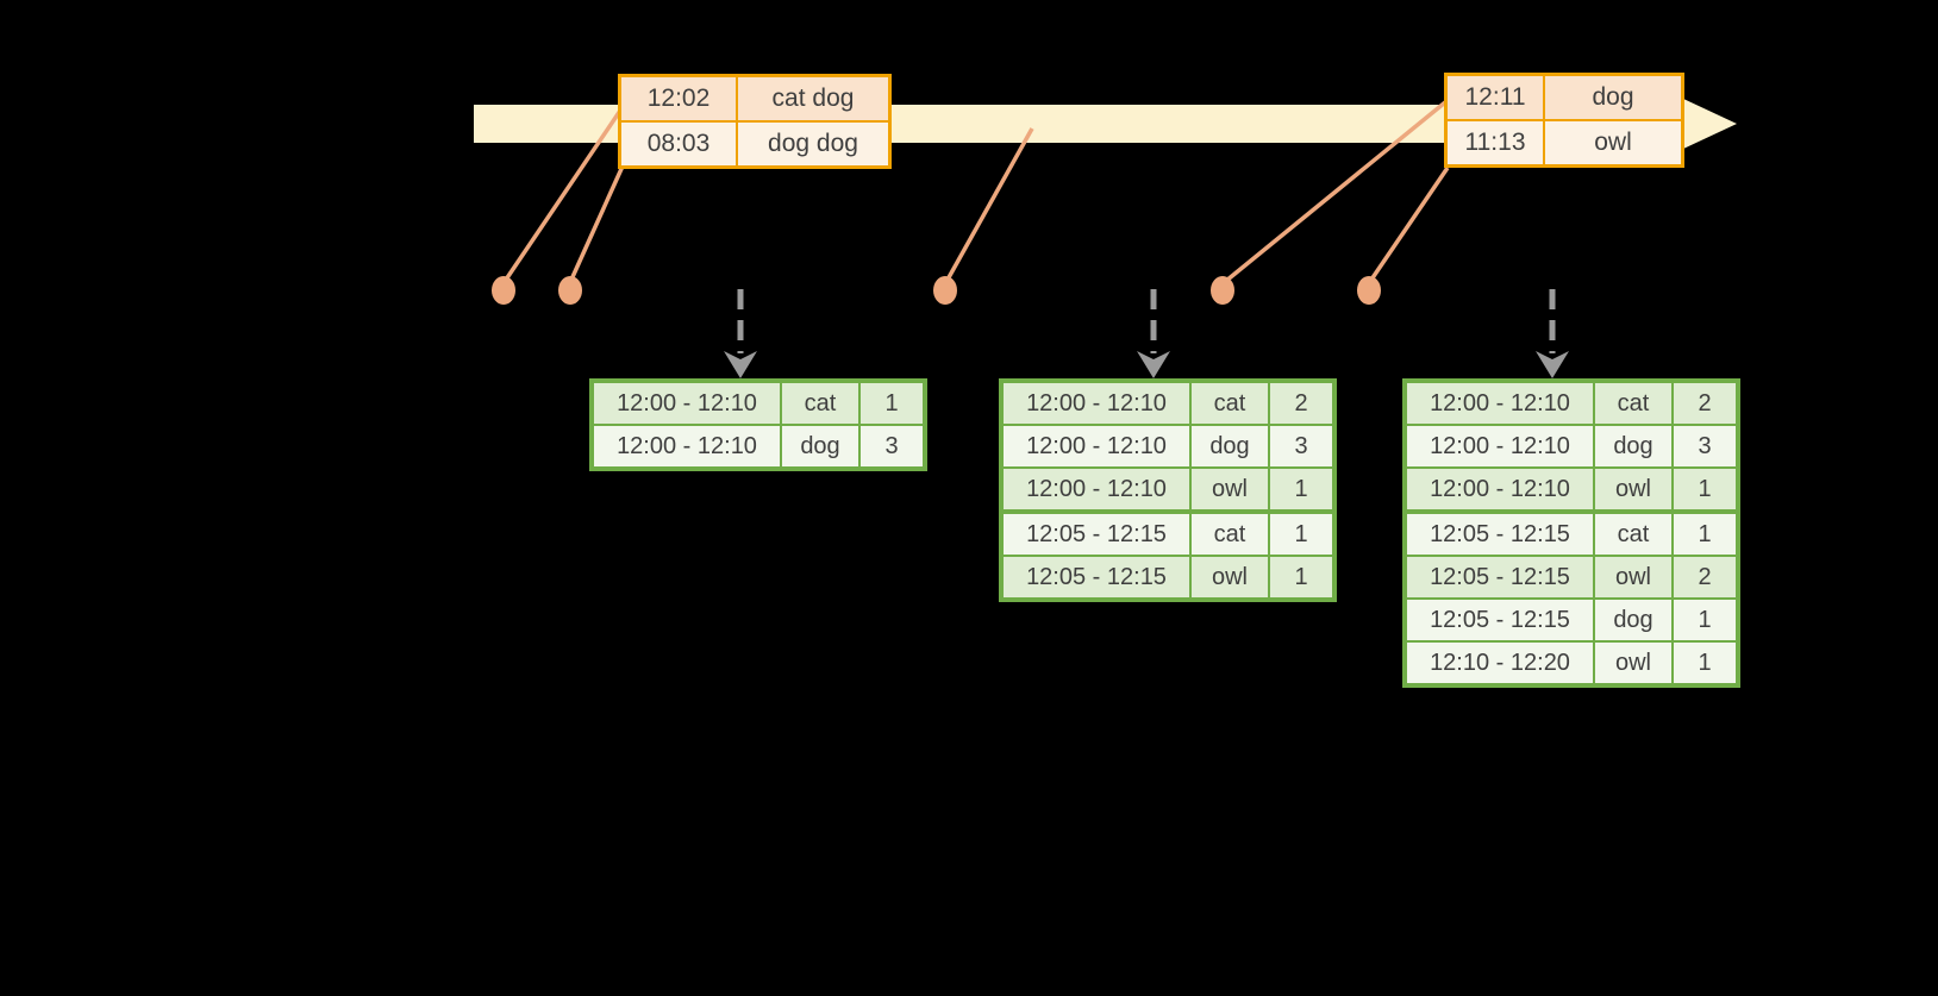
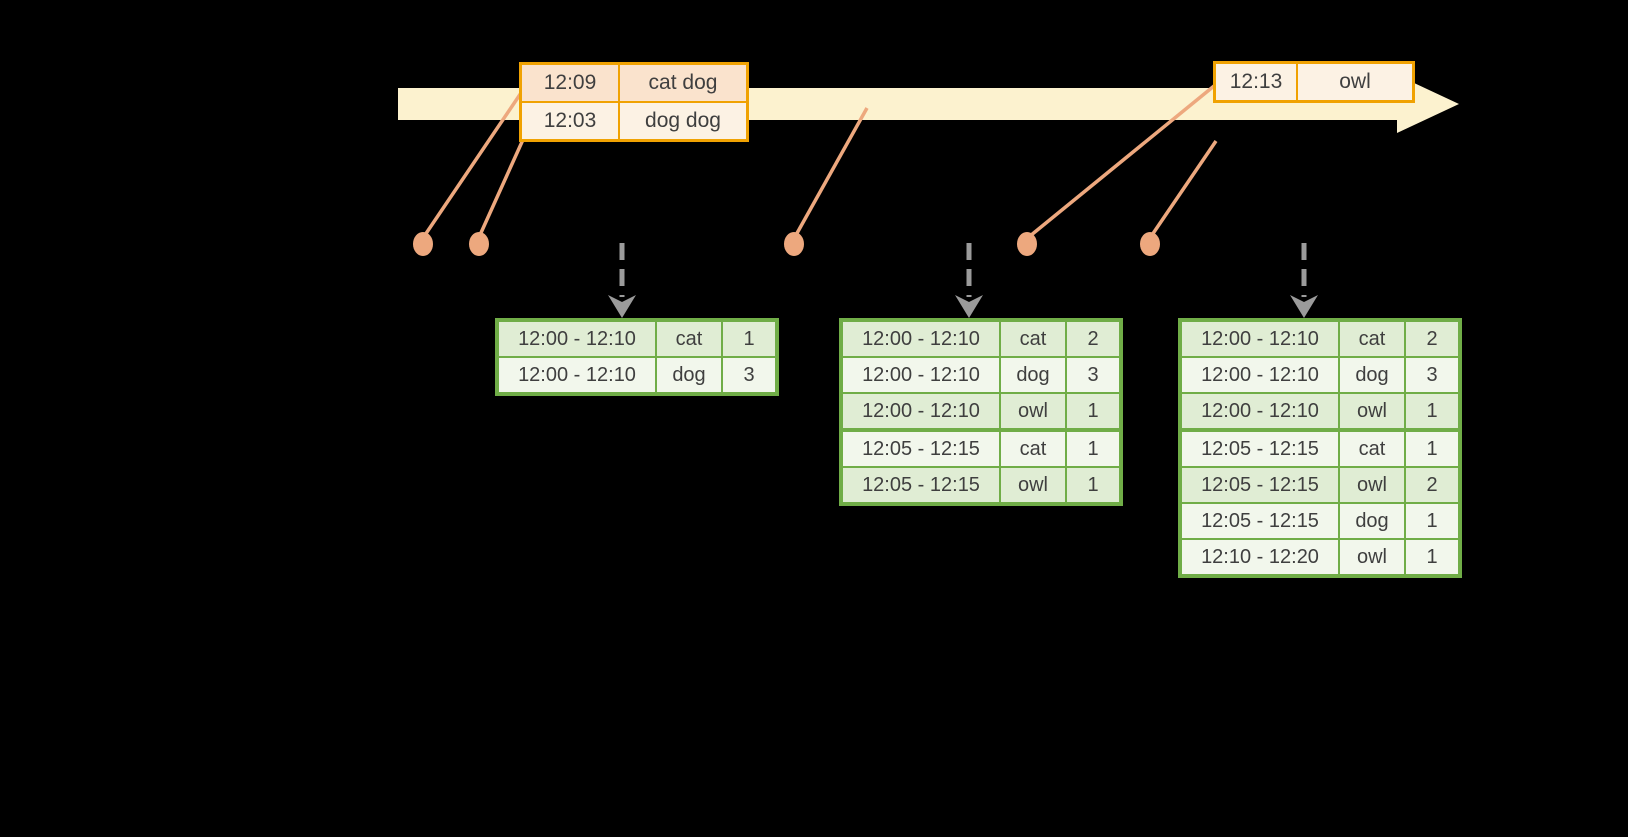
- 12:02	cat dog
+ 12:09	cat dog
- 08:03	dog dog
+ 12:03	dog dog
- 12:11	dog
- 11:13	owl
+ 12:13	owl
  12:00 - 12:10	cat	1
  12:00 - 12:10	dog	3
  12:00 - 12:10	cat	2
  12:00 - 12:10	dog	3
  12:00 - 12:10	owl	1
  12:05 - 12:15	cat	1
  12:05 - 12:15	owl	1
  12:00 - 12:10	cat	2
  12:00 - 12:10	dog	3
  12:00 - 12:10	owl	1
  12:05 - 12:15	cat	1
  12:05 - 12:15	owl	2
  12:05 - 12:15	dog	1
  12:10 - 12:20	owl	1
